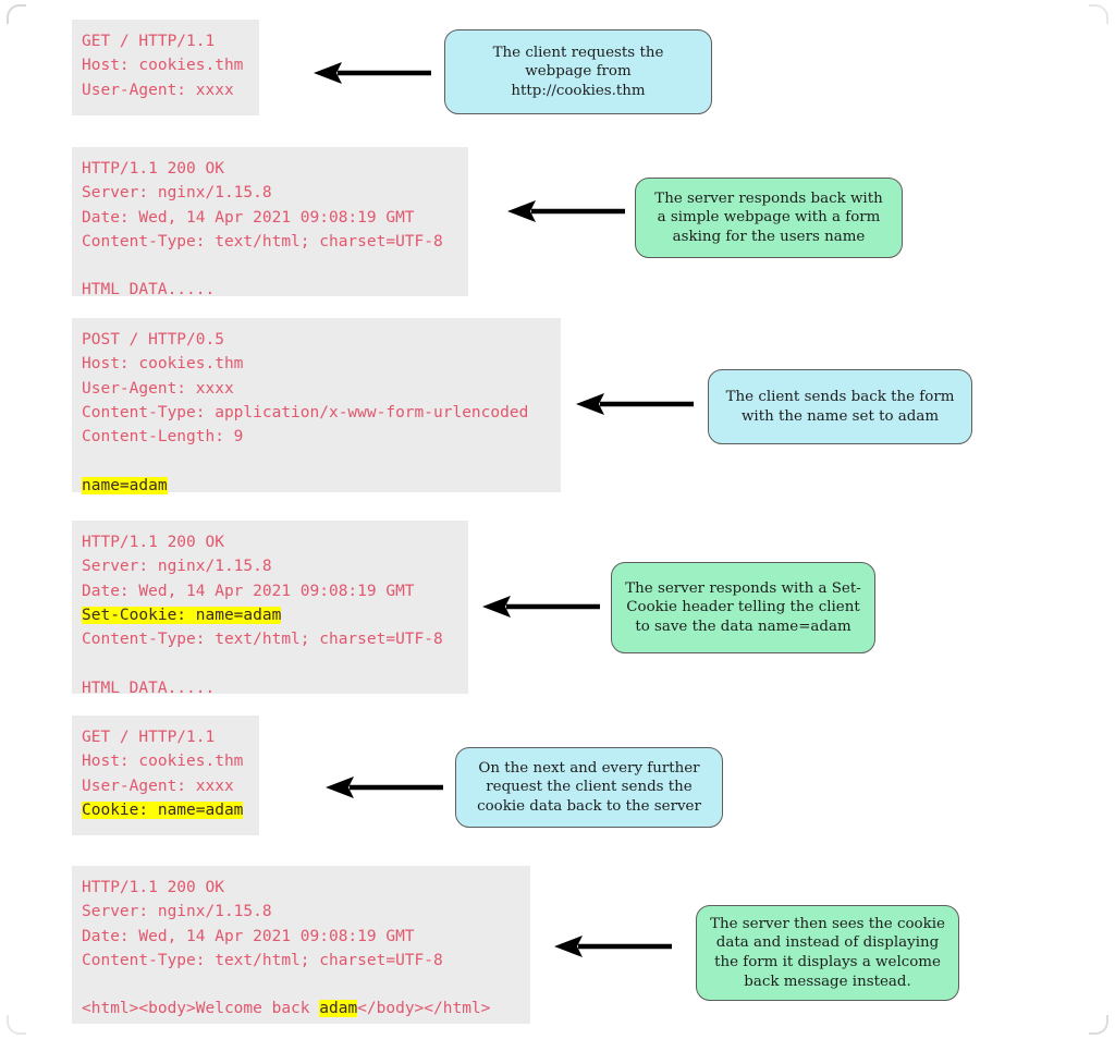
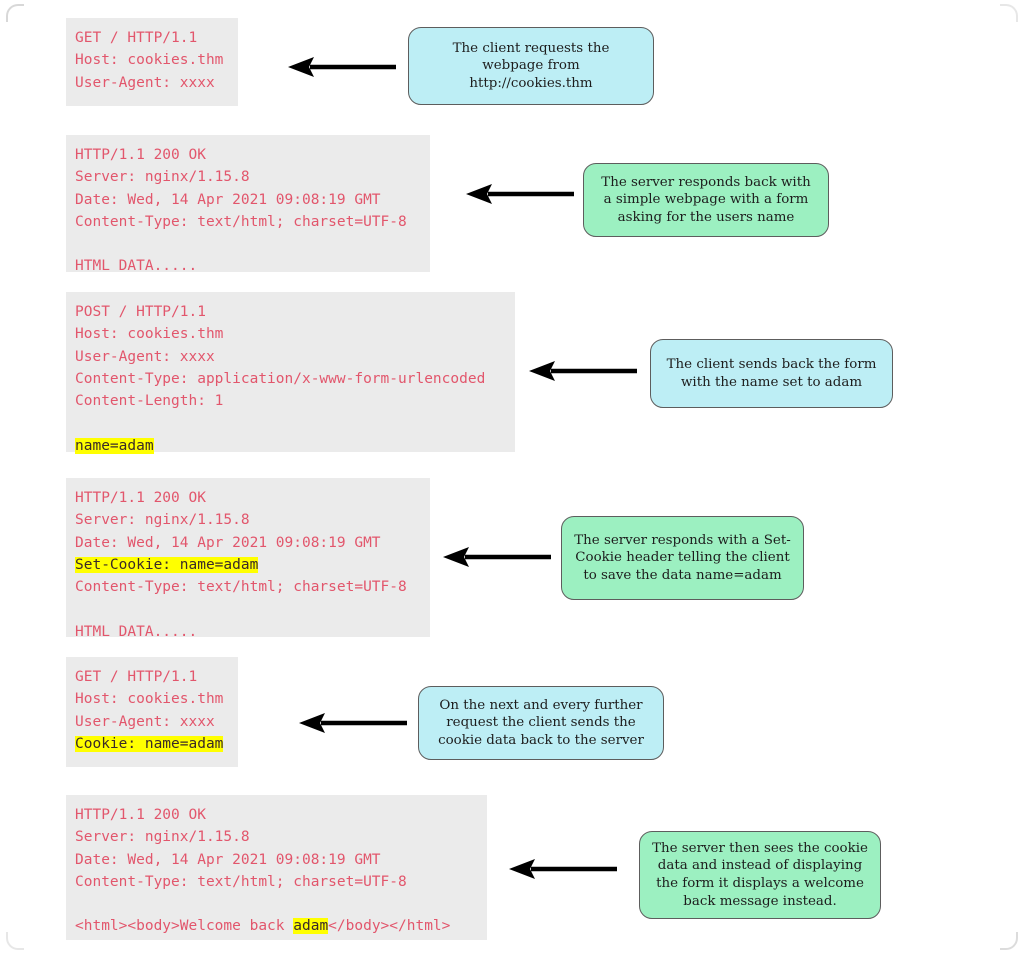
  GET / HTTP/1.1
  Host: cookies.thm
  User-Agent: xxxx
  The client requests the
  webpage from
  http://cookies.thm
  HTTP/1.1 200 OK
  Server: nginx/1.15.8
  Date: Wed, 14 Apr 2021 09:08:19 GMT
  Content-Type: text/html; charset=UTF-8
  HTML DATA.....
  The server responds back with
  a simple webpage with a form
  asking for the users name
- POST / HTTP/0.5
+ POST / HTTP/1.1
  Host: cookies.thm
  User-Agent: xxxx
  Content-Type: application/x-www-form-urlencoded
- Content-Length: 9
+ Content-Length: 1
  name=adam
  The client sends back the form
  with the name set to adam
  HTTP/1.1 200 OK
  Server: nginx/1.15.8
  Date: Wed, 14 Apr 2021 09:08:19 GMT
  Set-Cookie: name=adam
  Content-Type: text/html; charset=UTF-8
  HTML DATA.....
  The server responds with a Set-
  Cookie header telling the client
  to save the data name=adam
  GET / HTTP/1.1
  Host: cookies.thm
  User-Agent: xxxx
  Cookie: name=adam
  On the next and every further
  request the client sends the
  cookie data back to the server
  HTTP/1.1 200 OK
  Server: nginx/1.15.8
  Date: Wed, 14 Apr 2021 09:08:19 GMT
  Content-Type: text/html; charset=UTF-8
  <html><body>Welcome back adam</body></html>
  The server then sees the cookie
  data and instead of displaying
  the form it displays a welcome
  back message instead.
